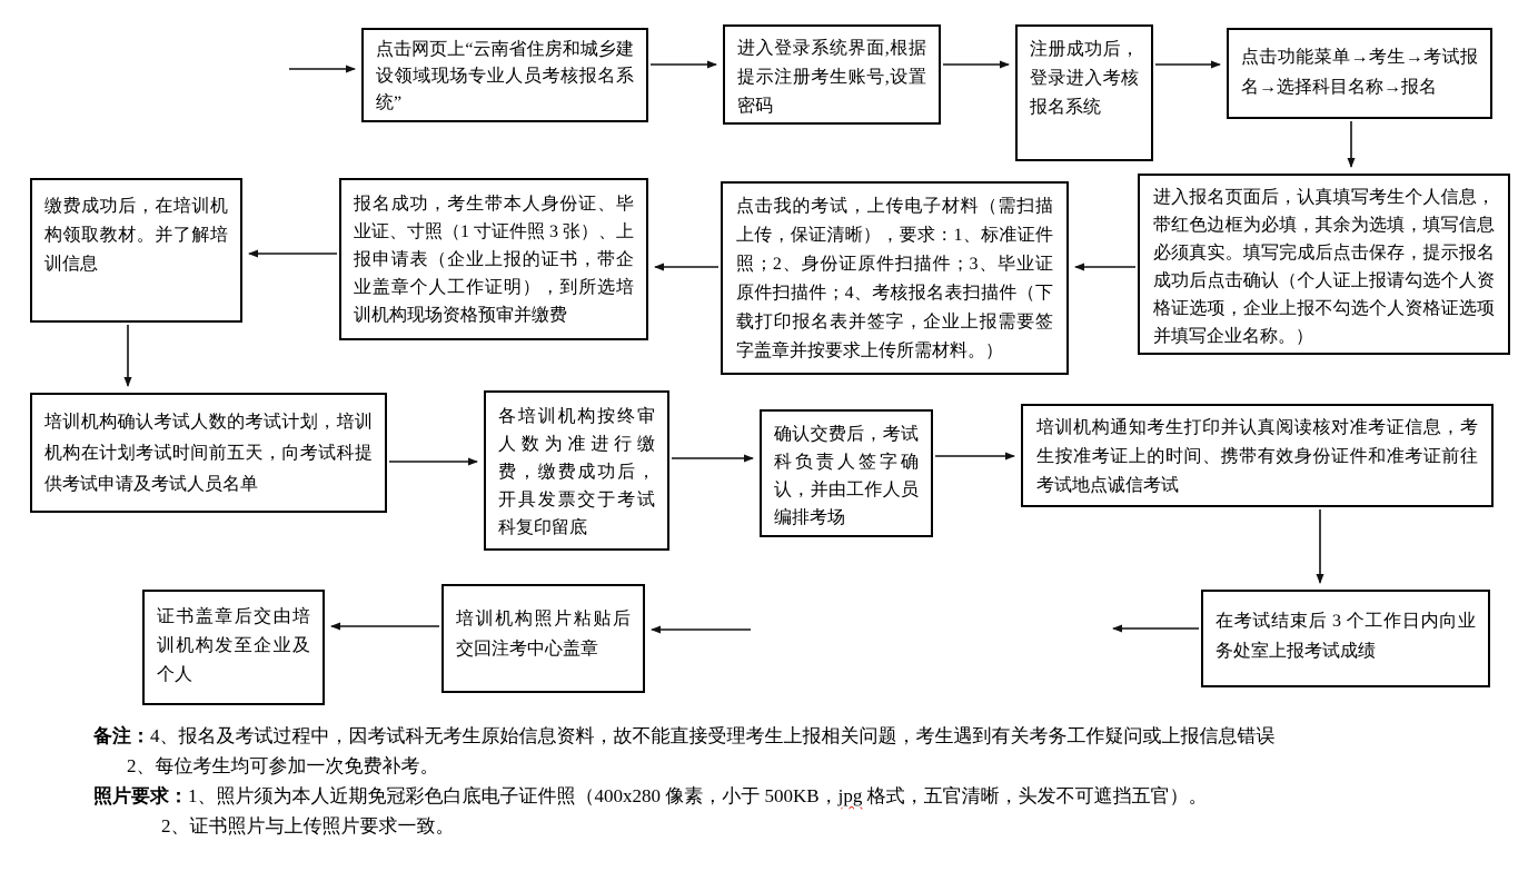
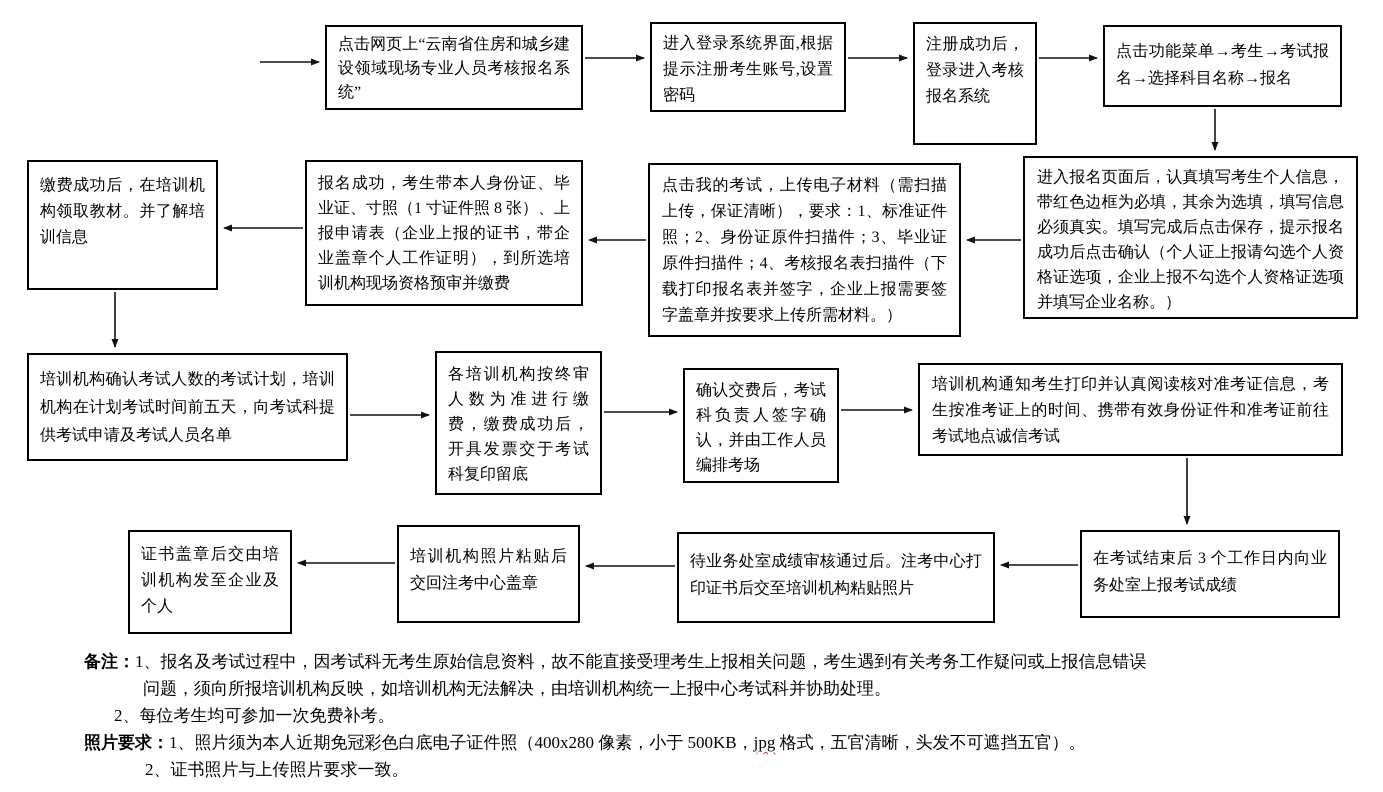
  点击网页上“云南省住房和城乡建设领域现场专业人员考核报名系统”
  进入登录系统界面,根据提示注册考生账号,设置密码
  注册成功后，登录进入考核报名系统
  点击功能菜单→考生→考试报名→选择科目名称→报名
  进入报名页面后，认真填写考生个人信息，带红色边框为必填，其余为选填，填写信息必须真实。填写完成后点击保存，提示报名成功后点击确认（个人证上报请勾选个人资格证选项，企业上报不勾选个人资格证选项并填写企业名称。）
  点击我的考试，上传电子材料（需扫描上传，保证清晰），要求：1、标准证件照；2、身份证原件扫描件；3、毕业证原件扫描件；4、考核报名表扫描件（下载打印报名表并签字，企业上报需要签字盖章并按要求上传所需材料。）
- 报名成功，考生带本人身份证、毕业证、寸照（1 寸证件照 3 张）、上报申请表（企业上报的证书，带企业盖章个人工作证明），到所选培训机构现场资格预审并缴费
+ 报名成功，考生带本人身份证、毕业证、寸照（1 寸证件照 8 张）、上报申请表（企业上报的证书，带企业盖章个人工作证明），到所选培训机构现场资格预审并缴费
  缴费成功后，在培训机构领取教材。并了解培训信息
  培训机构确认考试人数的考试计划，培训机构在计划考试时间前五天，向考试科提供考试申请及考试人员名单
  各培训机构按终审人数为准进行缴费，缴费成功后，开具发票交于考试科复印留底
  确认交费后，考试科负责人签字确认，并由工作人员编排考场
  培训机构通知考生打印并认真阅读核对准考证信息，考生按准考证上的时间、携带有效身份证件和准考证前往考试地点诚信考试
  在考试结束后 3 个工作日内向业务处室上报考试成绩
+ 待业务处室成绩审核通过后。注考中心打印证书后交至培训机构粘贴照片
  培训机构照片粘贴后交回注考中心盖章
  证书盖章后交由培训机构发至企业及个人
- 备注：4、报名及考试过程中，因考试科无考生原始信息资料，故不能直接受理考生上报相关问题，考生遇到有关考务工作疑问或上报信息错误
+ 备注：1、报名及考试过程中，因考试科无考生原始信息资料，故不能直接受理考生上报相关问题，考生遇到有关考务工作疑问或上报信息错误
+ 问题，须向所报培训机构反映，如培训机构无法解决，由培训机构统一上报中心考试科并协助处理。
  2、每位考生均可参加一次免费补考。
  照片要求：1、照片须为本人近期免冠彩色白底电子证件照（400x280 像素，小于 500KB，jpg 格式，五官清晰，头发不可遮挡五官）。
  2、证书照片与上传照片要求一致。
